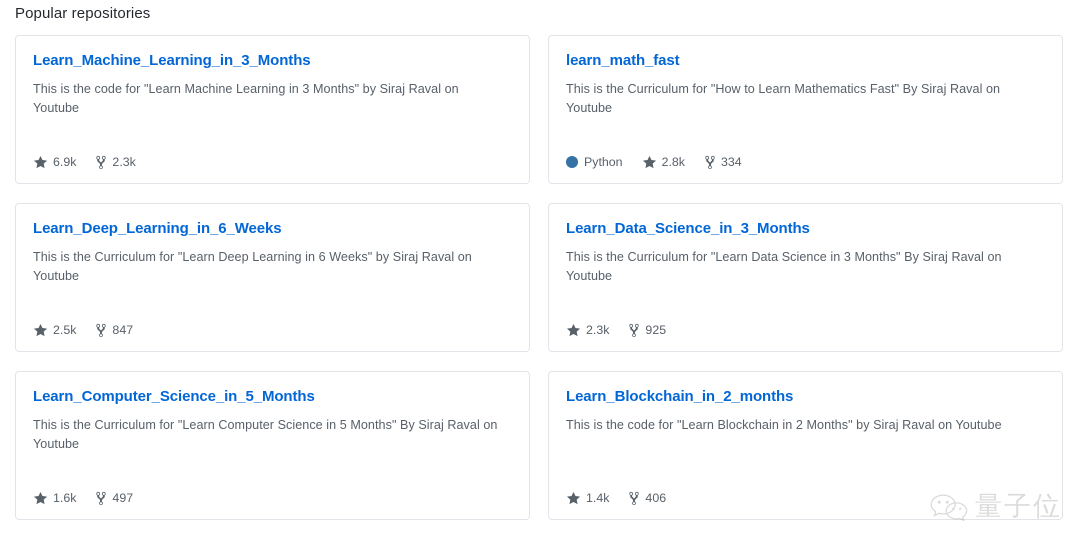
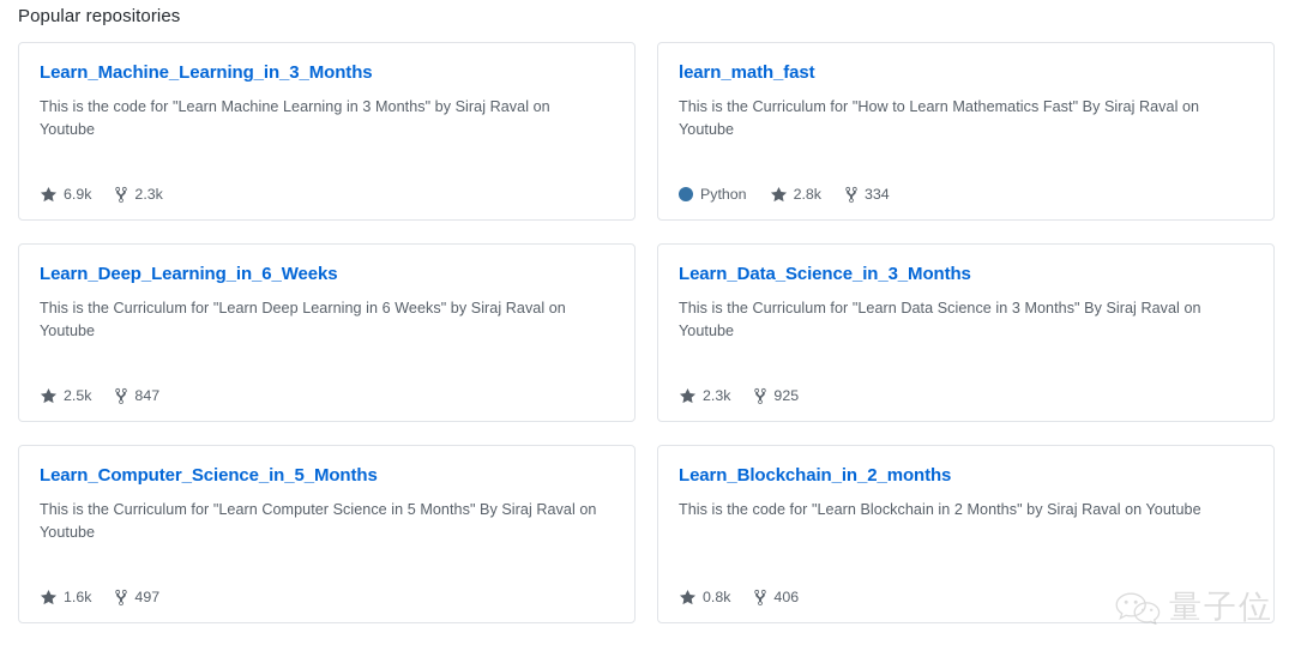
  Popular repositories
  Learn_Machine_Learning_in_3_Months
  This is the code for "Learn Machine Learning in 3 Months" by Siraj Raval on Youtube
  6.9k
  2.3k
  learn_math_fast
  This is the Curriculum for "How to Learn Mathematics Fast" By Siraj Raval on Youtube
  Python
  2.8k
  334
  Learn_Deep_Learning_in_6_Weeks
  This is the Curriculum for "Learn Deep Learning in 6 Weeks" by Siraj Raval on Youtube
  2.5k
  847
  Learn_Data_Science_in_3_Months
  This is the Curriculum for "Learn Data Science in 3 Months" By Siraj Raval on Youtube
  2.3k
  925
  Learn_Computer_Science_in_5_Months
  This is the Curriculum for "Learn Computer Science in 5 Months" By Siraj Raval on Youtube
  1.6k
  497
  Learn_Blockchain_in_2_months
  This is the code for "Learn Blockchain in 2 Months" by Siraj Raval on Youtube
- 1.4k
+ 0.8k
  406
  量子位
